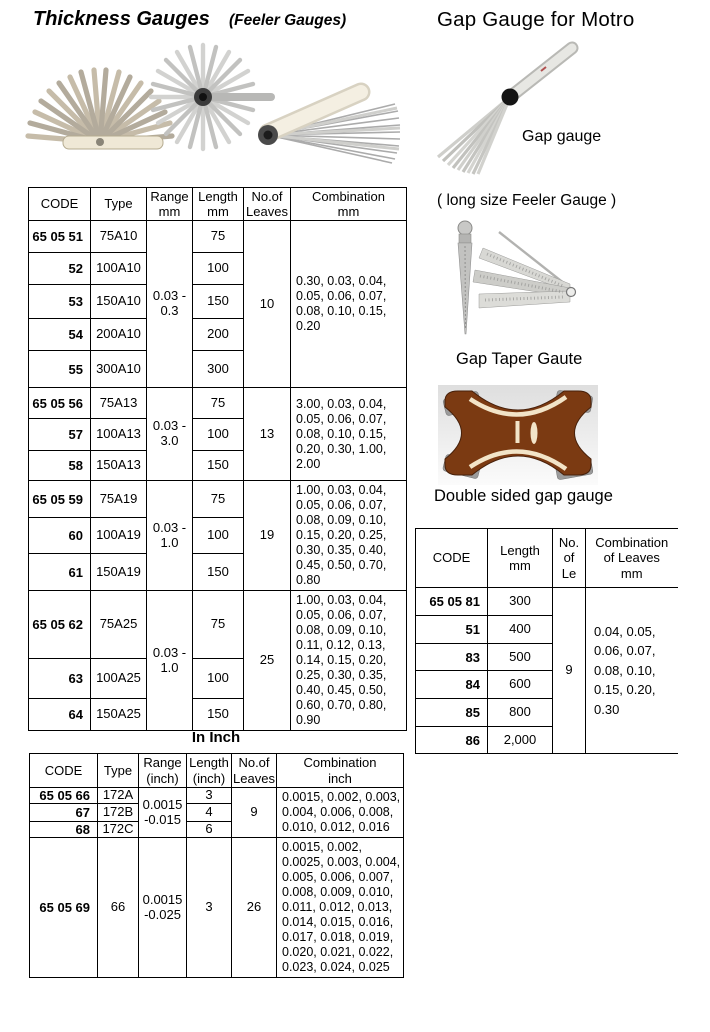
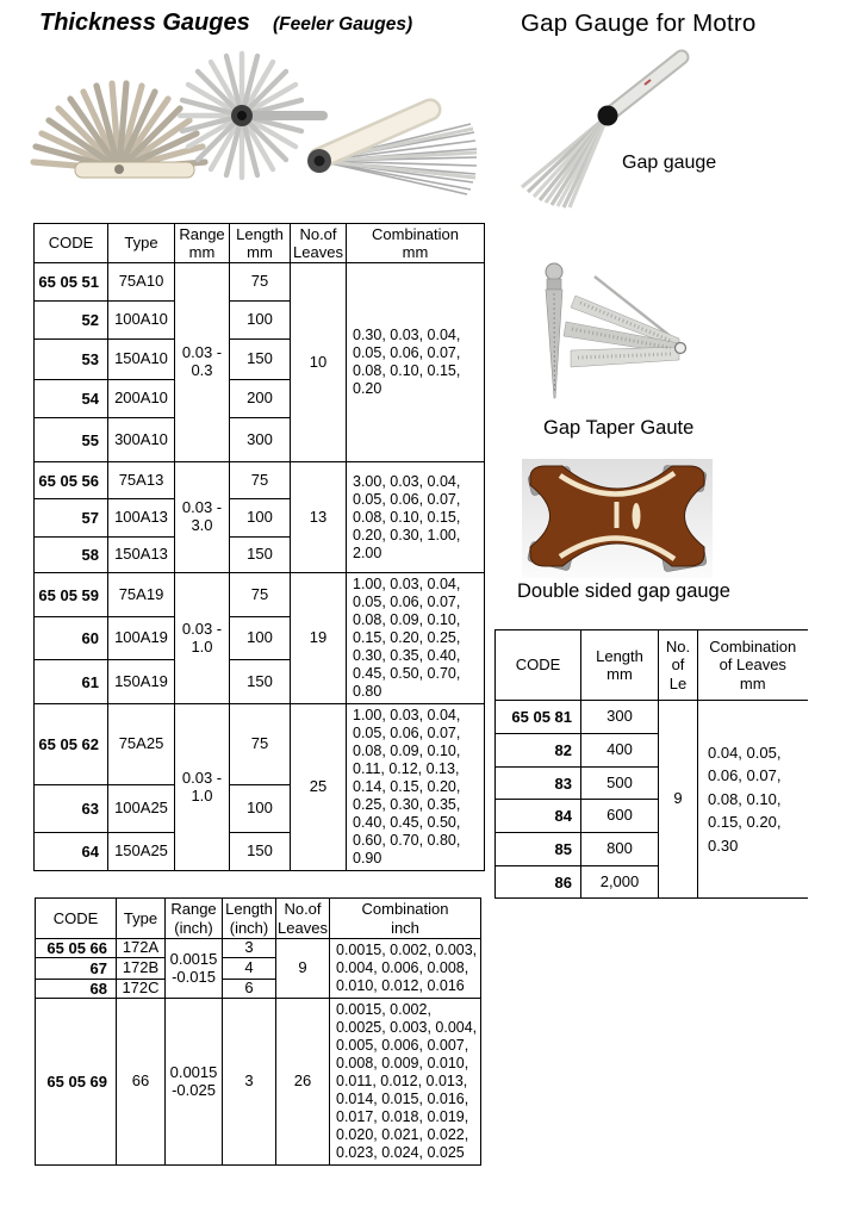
  Thickness Gauges
  (Feeler Gauges)
  Gap Gauge for Motro
  CODE	Type	Range mm	Length mm	No.of Leaves	Combination mm
  65 05 51	75A10	0.03 - 0.3	75	10	0.30, 0.03, 0.04, 0.05, 0.06, 0.07, 0.08, 0.10, 0.15, 0.20
  52	100A10	100
  53	150A10	150
  54	200A10	200
  55	300A10	300
  65 05 56	75A13	0.03 - 3.0	75	13	3.00, 0.03, 0.04, 0.05, 0.06, 0.07, 0.08, 0.10, 0.15, 0.20, 0.30, 1.00, 2.00
  57	100A13	100
  58	150A13	150
  65 05 59	75A19	0.03 - 1.0	75	19	1.00, 0.03, 0.04, 0.05, 0.06, 0.07, 0.08, 0.09, 0.10, 0.15, 0.20, 0.25, 0.30, 0.35, 0.40, 0.45, 0.50, 0.70, 0.80
  60	100A19	100
  61	150A19	150
  65 05 62	75A25	0.03 - 1.0	75	25	1.00, 0.03, 0.04, 0.05, 0.06, 0.07, 0.08, 0.09, 0.10, 0.11, 0.12, 0.13, 0.14, 0.15, 0.20, 0.25, 0.30, 0.35, 0.40, 0.45, 0.50, 0.60, 0.70, 0.80, 0.90
  63	100A25	100
  64	150A25	150
- In Inch
  CODE	Type	Range (inch)	Length (inch)	No.of Leaves	Combination inch
  65 05 66	172A	0.0015 -0.015	3	9	0.0015, 0.002, 0.003, 0.004, 0.006, 0.008, 0.010, 0.012, 0.016
  67	172B	4
  68	172C	6
  65 05 69	66	0.0015 -0.025	3	26	0.0015, 0.002, 0.0025, 0.003, 0.004, 0.005, 0.006, 0.007, 0.008, 0.009, 0.010, 0.011, 0.012, 0.013, 0.014, 0.015, 0.016, 0.017, 0.018, 0.019, 0.020, 0.021, 0.022, 0.023, 0.024, 0.025
  Gap gauge
- ( long size Feeler Gauge )
  Gap Taper Gaute
  Double sided gap gauge
  CODE	Length mm	No. of Le	Combination of Leaves mm
  65 05 81	300	9	0.04, 0.05, 0.06, 0.07, 0.08, 0.10, 0.15, 0.20, 0.30
- 51	400
+ 82	400
  83	500
  84	600
  85	800
  86	2,000
